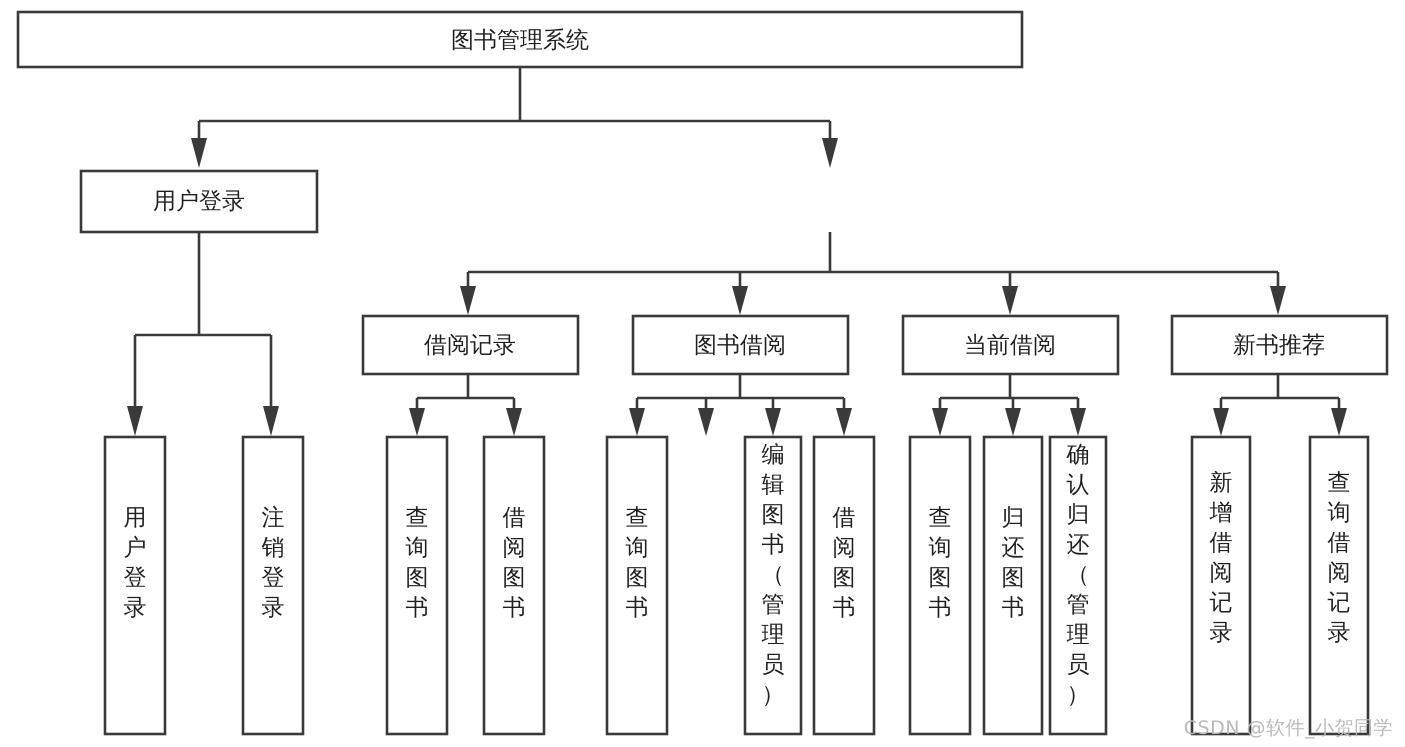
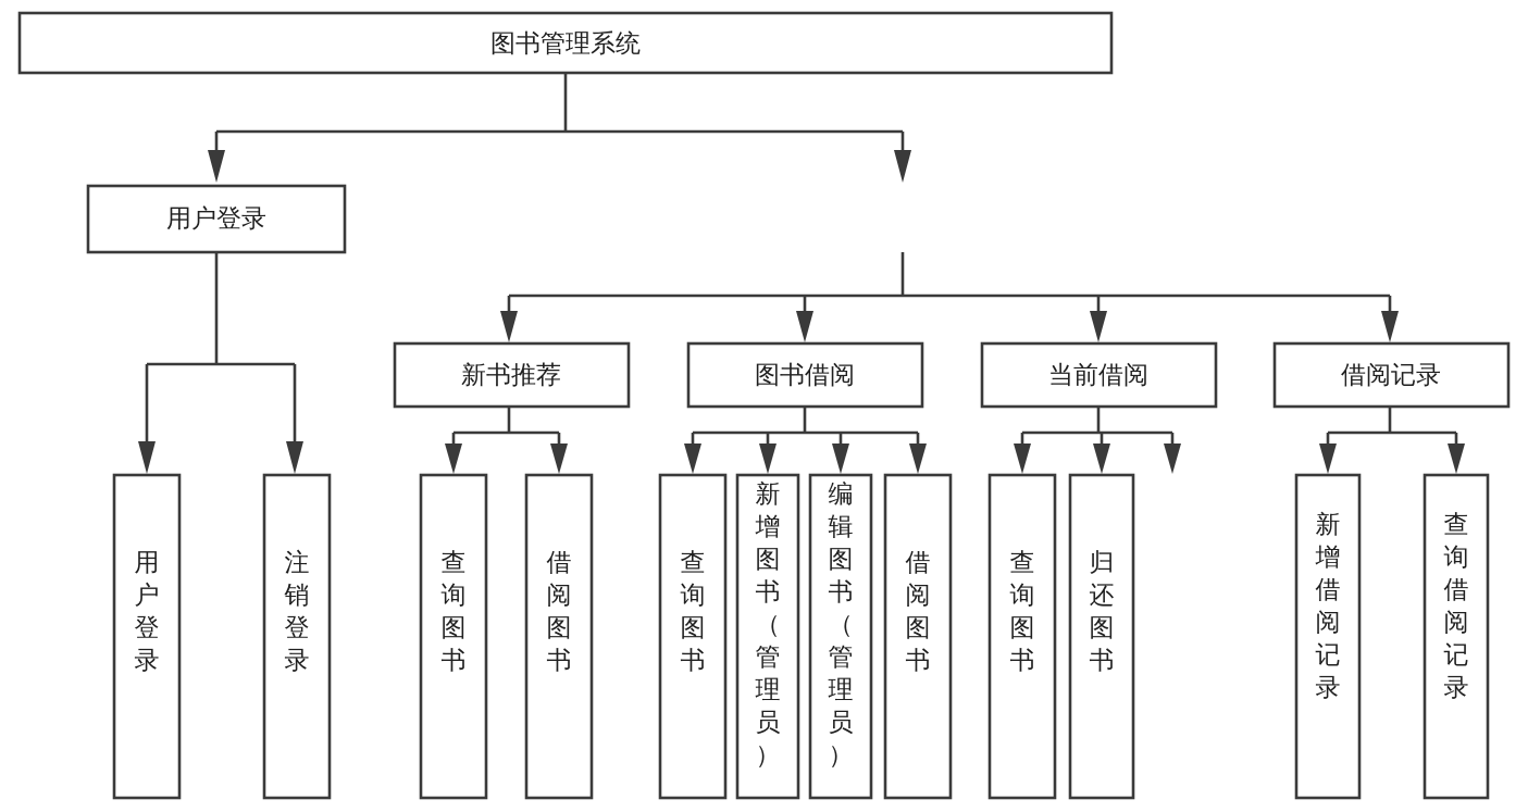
  图书管理系统
  用户登录
- 借阅记录
+ 新书推荐
  图书借阅
  当前借阅
- 新书推荐
+ 借阅记录
  用户登录
  注销登录
  查询图书
  借阅图书
  查询图书
+ 新增图书（管理员）
  编辑图书（管理员）
  借阅图书
  查询图书
  归还图书
- 确认归还（管理员）
  新增借阅记录
  查询借阅记录
- CSDN @软件_小贺同学
